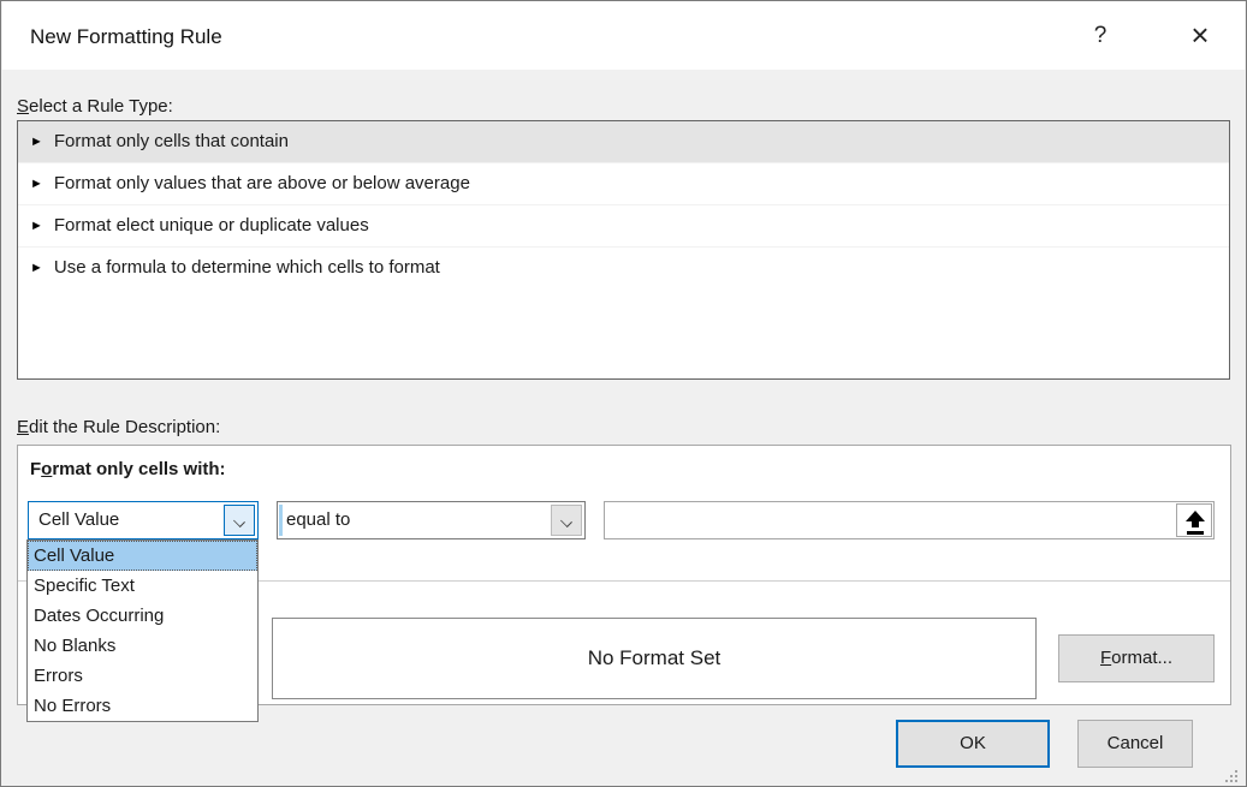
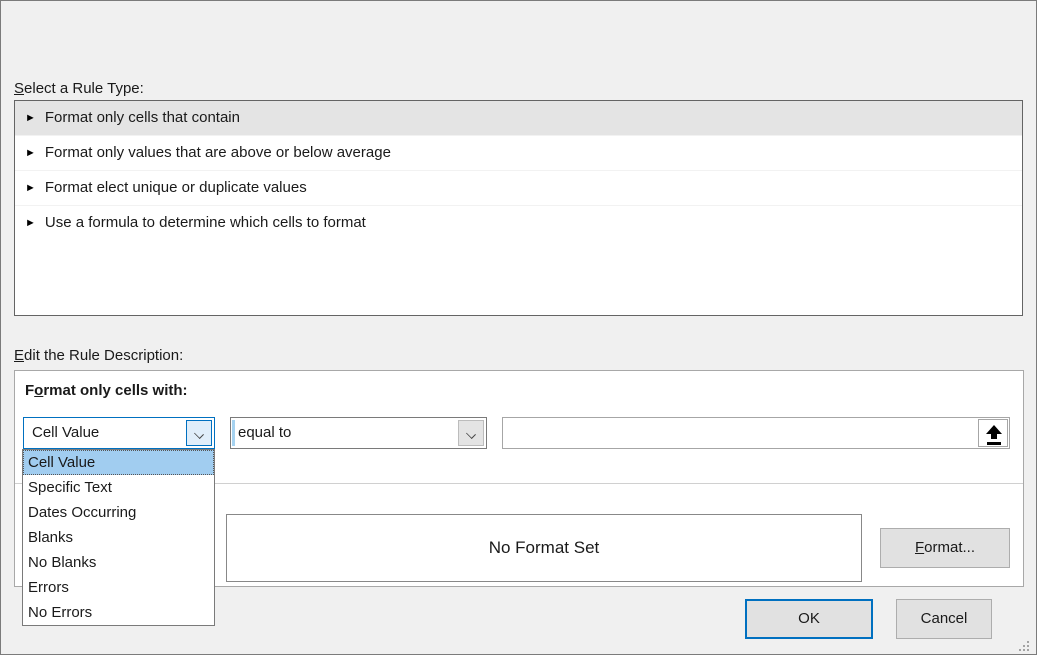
- New Formatting Rule
- ?
- ×
  Select a Rule Type:
  ► Format only cells that contain
  ► Format only values that are above or below average
  ► Format elect unique or duplicate values
  ► Use a formula to determine which cells to format
  Edit the Rule Description:
  Format only cells with:
  Cell Value
  equal to
  No Format Set
  Format...
  Cell Value
  Specific Text
  Dates Occurring
+ Blanks
  No Blanks
  Errors
  No Errors
  OK
  Cancel
